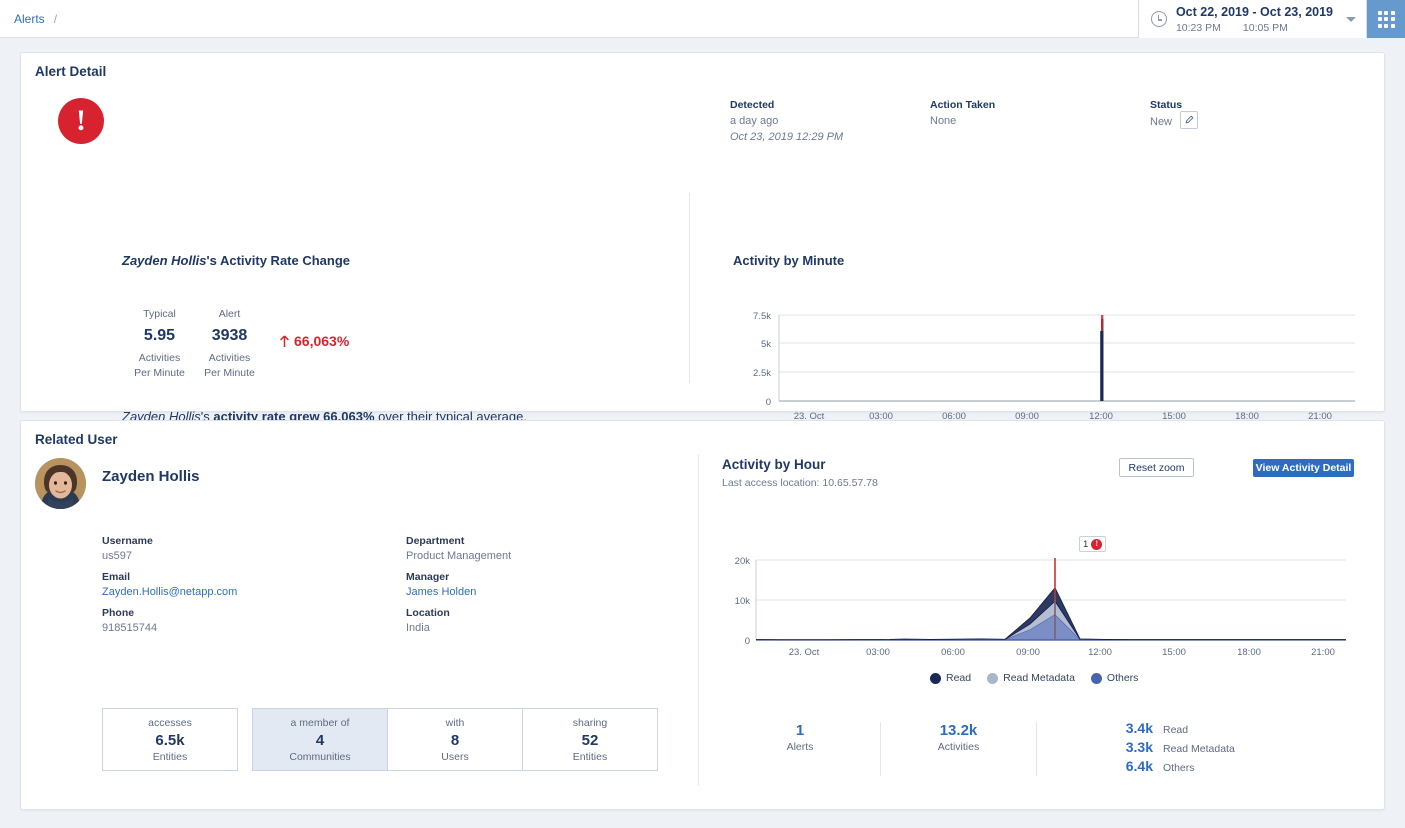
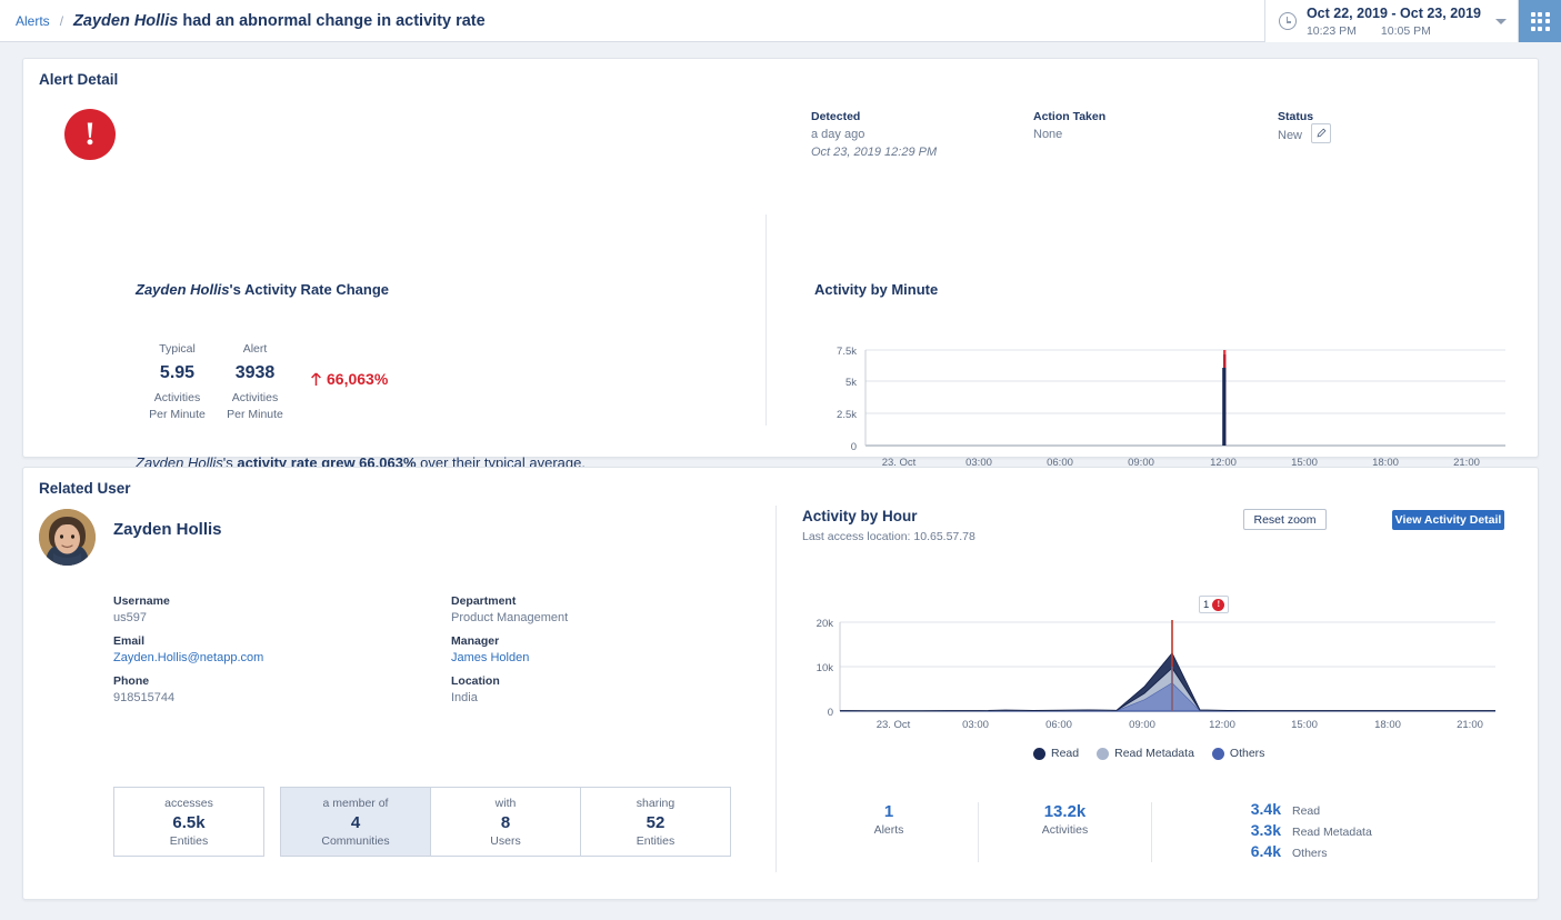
  Alerts
  /
+ Zayden Hollis had an abnormal change in activity rate
  Oct 22, 2019 - Oct 23, 2019
  10:23 PM
  10:05 PM
  Alert Detail
  !
  Detected
  a day ago
  Oct 23, 2019 12:29 PM
  Action Taken
  None
  Status
  New
  Zayden Hollis's Activity Rate Change
  Typical
  5.95
  Activities
  Per Minute
  Alert
  3938
  Activities
  Per Minute
  66,063%
  Zayden Hollis's activity rate grew 66,063% over their typical average.
  Activity by Minute
  7.5k
  5k
  2.5k
  0
  23. Oct
  03:00
  06:00
  09:00
  12:00
  15:00
  18:00
  21:00
  Related User
  Zayden Hollis
  Username
  us597
  Email
  Zayden.Hollis@netapp.com
  Phone
  918515744
  Department
  Product Management
  Manager
  James Holden
  Location
  India
  accesses
  6.5k
  Entities
  a member of
  4
  Communities
  with
  8
  Users
  sharing
  52
  Entities
  Activity by Hour
  Last access location: 10.65.57.78
  Reset zoom
  View Activity Detail
  1
  !
  20k
  10k
  0
  23. Oct
  03:00
  06:00
  09:00
  12:00
  15:00
  18:00
  21:00
  Read
  Read Metadata
  Others
  1
  Alerts
  13.2k
  Activities
  3.4k
  Read
  3.3k
  Read Metadata
  6.4k
  Others
